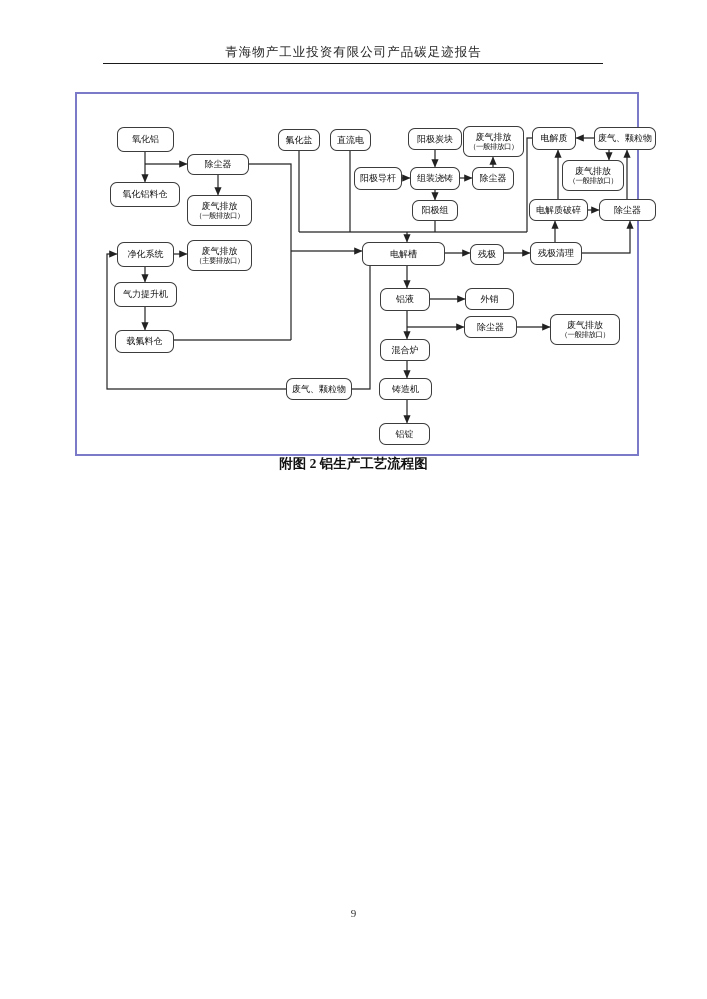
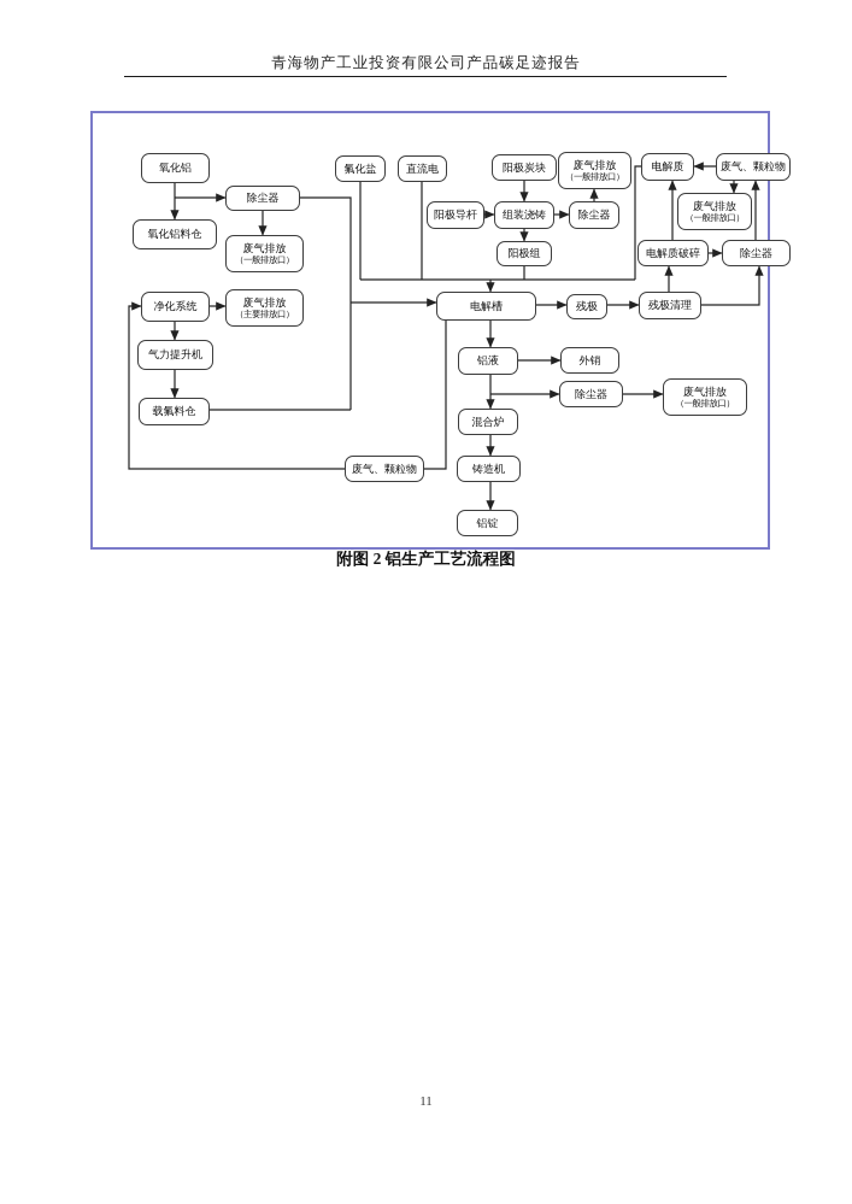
  青海物产工业投资有限公司产品碳足迹报告
  氧化铝
  除尘器
  氧化铝料仓
  废气排放
  （一般排放口）
  净化系统
  废气排放
  （主要排放口）
  气力提升机
  载氟料仓
  氟化盐
  直流电
  阳极炭块
  废气排放
  （一般排放口）
  阳极导杆
  组装浇铸
  除尘器
  阳极组
  电解质
  废气、颗粒物
  废气排放
  （一般排放口）
  电解质破碎
  除尘器
  电解槽
  残极
  残极清理
  铝液
  外销
  除尘器
  废气排放
  （一般排放口）
  混合炉
  铸造机
  废气、颗粒物
  铝锭
  附图 2 铝生产工艺流程图
- 9
+ 11
